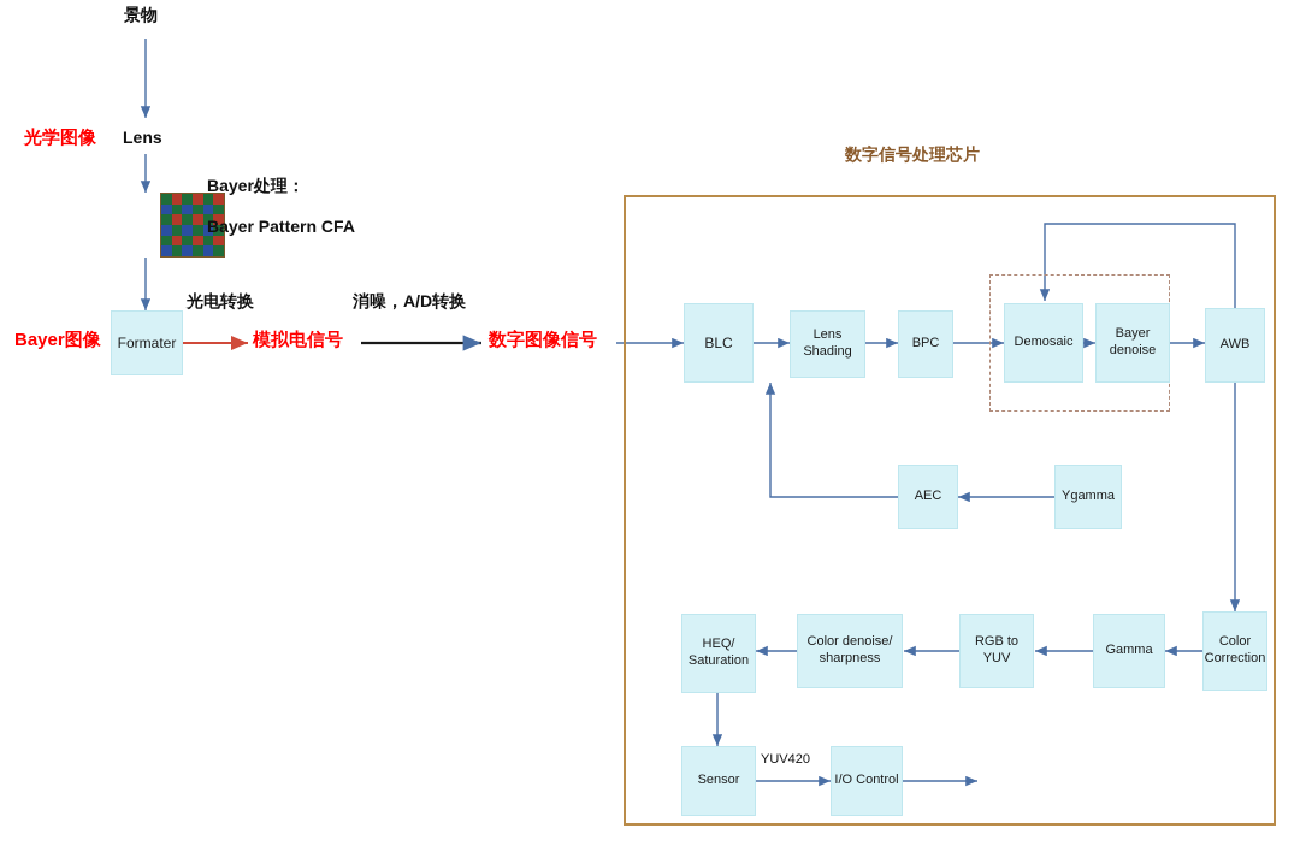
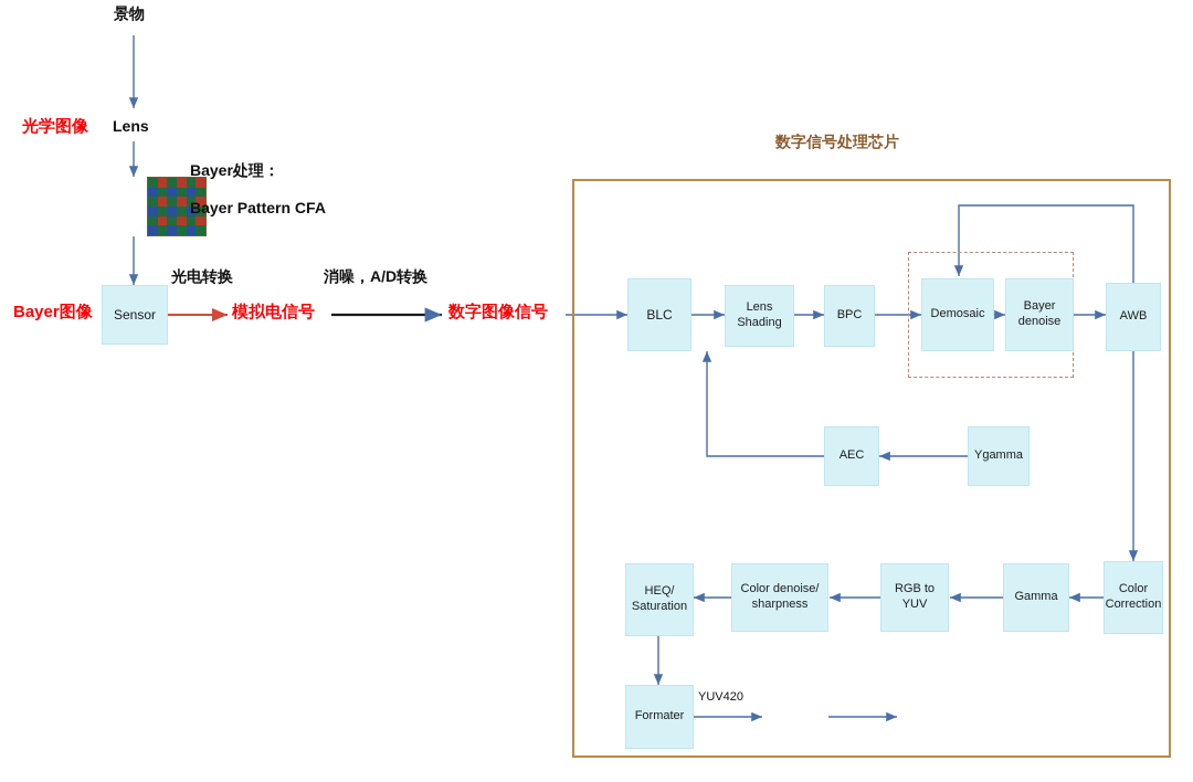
  景物
  光学图像
  Lens
  Bayer处理：
  Bayer Pattern CFA
  Bayer图像
  光电转换
  模拟电信号
  消噪，A/D转换
  数字图像信号
  数字信号处理芯片
  YUV420
- Formater
+ Sensor
  BLC
  Lens Shading
  BPC
  Demosaic
  Bayer denoise
  AWB
  AEC
  Ygamma
  Color Correction
  Gamma
  RGB to YUV
  Color denoise/ sharpness
  HEQ/ Saturation
- Sensor
+ Formater
- I/O Control
